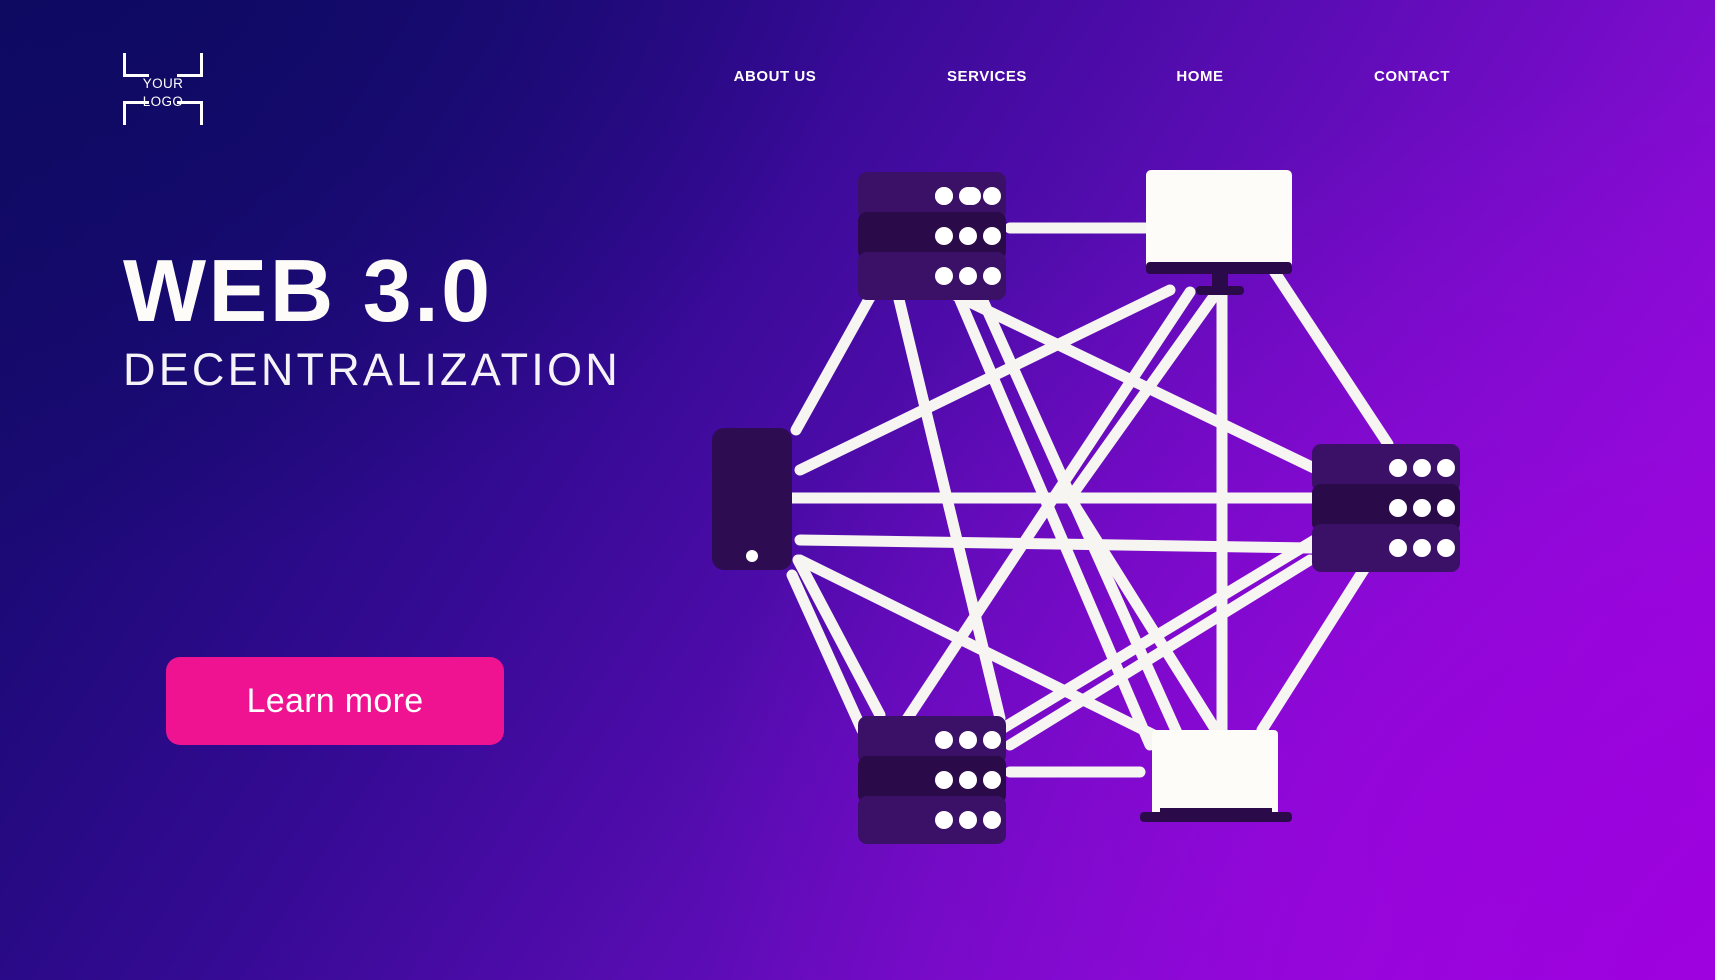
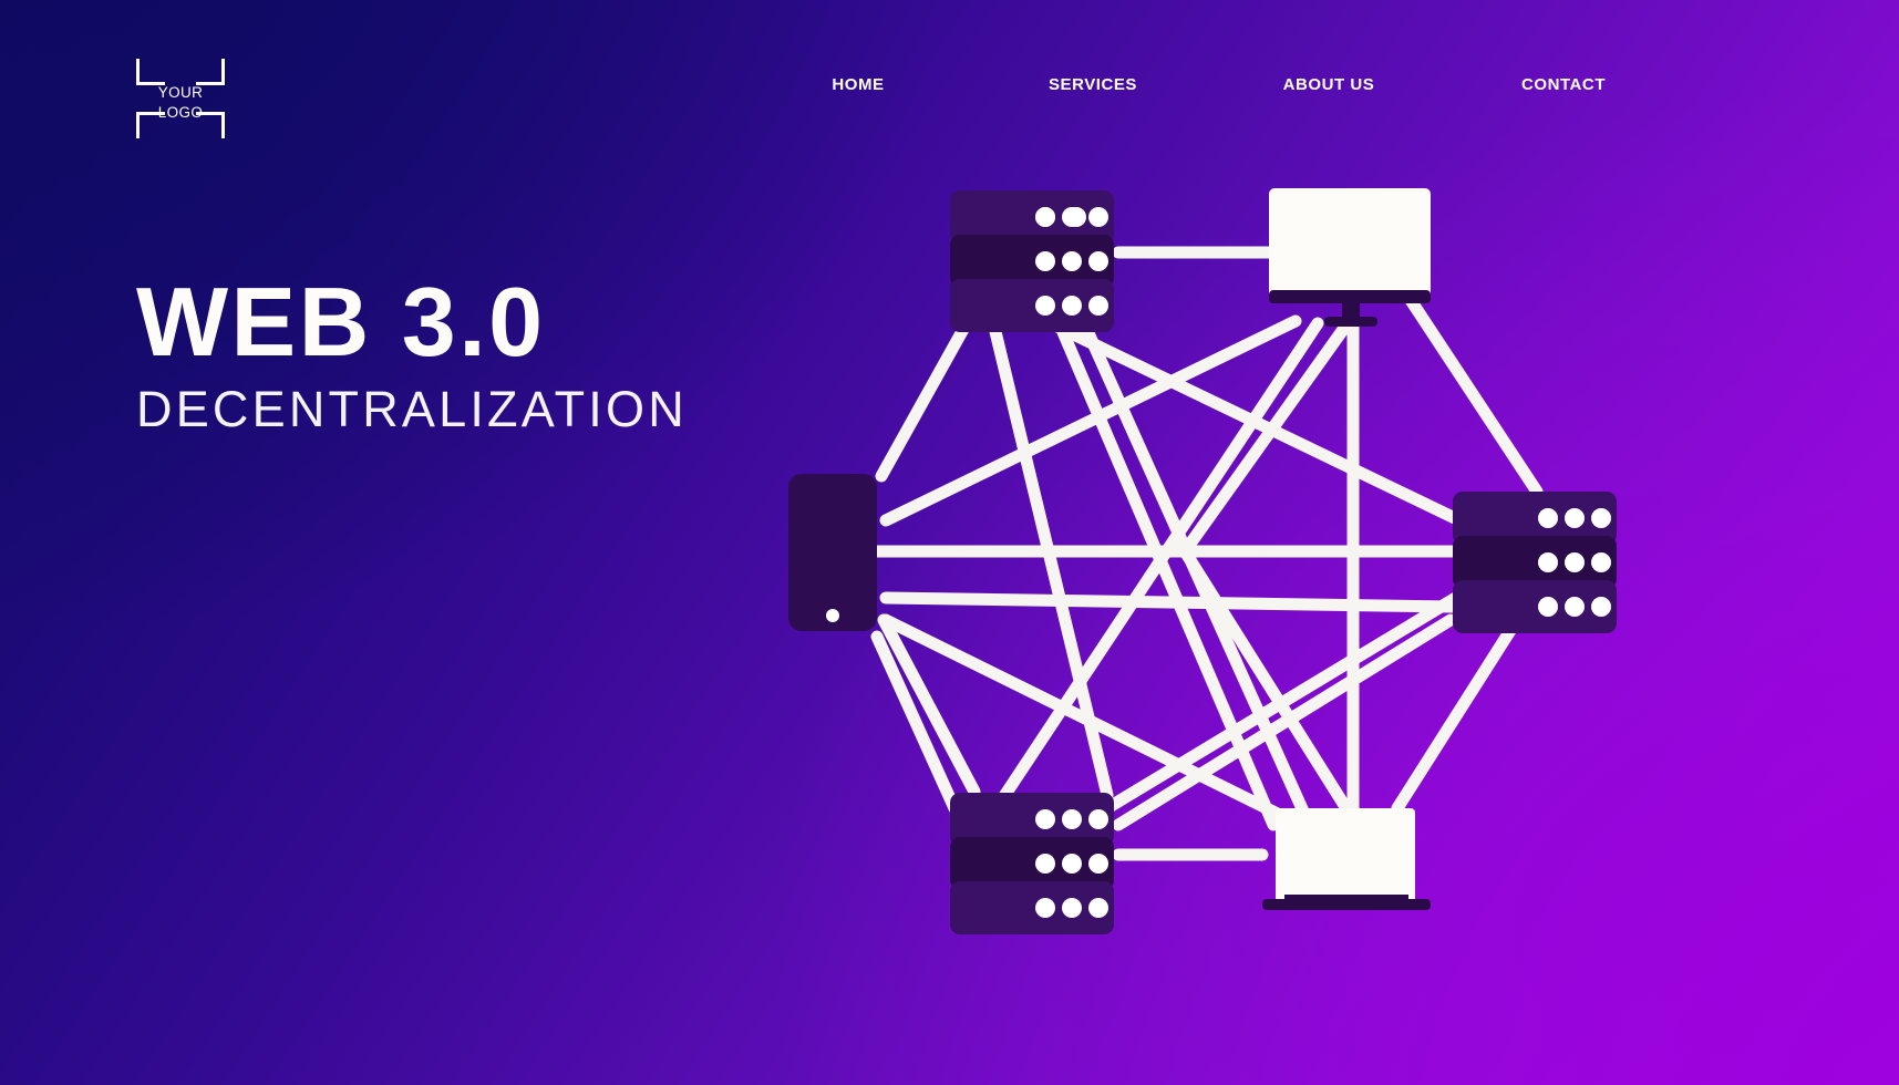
  YOUR
  LOGO
- ABOUT US
+ HOME
  SERVICES
- HOME
+ ABOUT US
  CONTACT
  WEB 3.0
  DECENTRALIZATION
- Learn more
